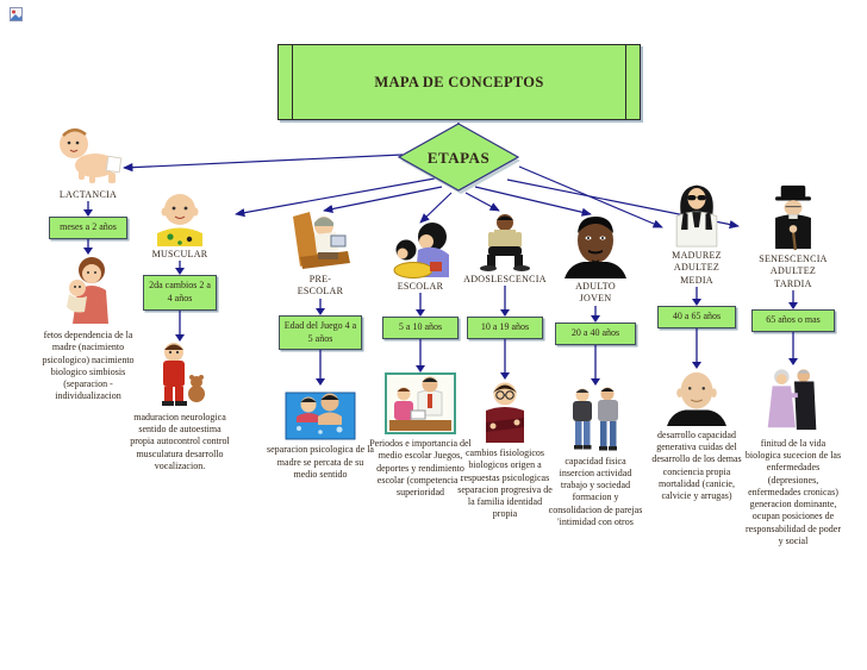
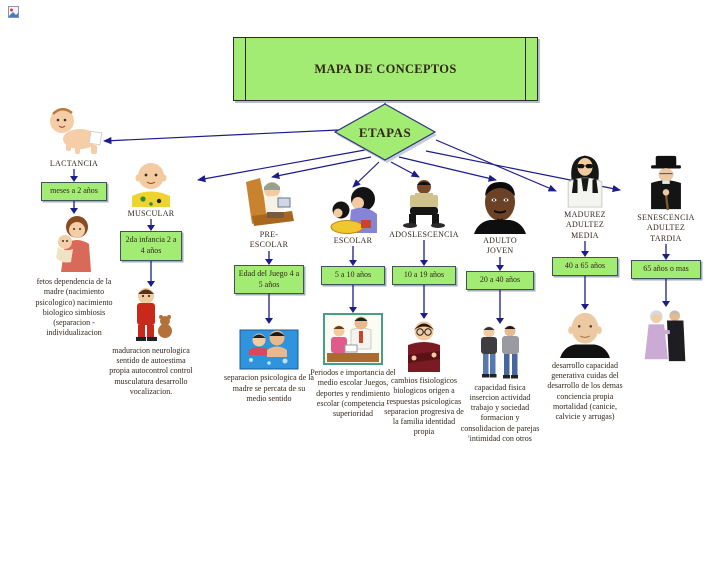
  MAPA DE CONCEPTOS
  ETAPAS
  LACTANCIA
  meses a 2 años
  fetos dependencia de la madre (nacimiento psicologico) nacimiento biologico simbiosis (separacion - individualizacion
  MUSCULAR
- 2da cambios 2 a 4 años
+ 2da infancia 2 a 4 años
  maduracion neurologica sentido de autoestima propia autocontrol control musculatura desarrollo vocalizacion.
  PRE-ESCOLAR
  Edad del Juego 4 a 5 años
  separacion psicologica de la madre se percata de su medio sentido
  ESCOLAR
  5 a 10 años
  Periodos e importancia del medio escolar Juegos, deportes y rendimiento escolar (competencia - superioridad
  ADOSLESCENCIA
  10 a 19 años
  cambios fisiologicos biologicos origen a respuestas psicologicas separacion progresiva de la familia identidad propia
  ADULTO JOVEN
  20 a 40 años
  capacidad fisica insercion actividad trabajo y sociedad formacion y consolidacion de parejas 'intimidad con otros
  MADUREZ ADULTEZ MEDIA
  40 a 65 años
  desarrollo capacidad generativa cuidas del desarrollo de los demas conciencia propia mortalidad (canicie, calvicie y arrugas)
  SENESCENCIA ADULTEZ TARDIA
  65 años o mas
- finitud de la vida biologica sucecion de las enfermedades (depresiones, enfermedades cronicas) generacion dominante, ocupan posiciones de responsabilidad de poder y social
